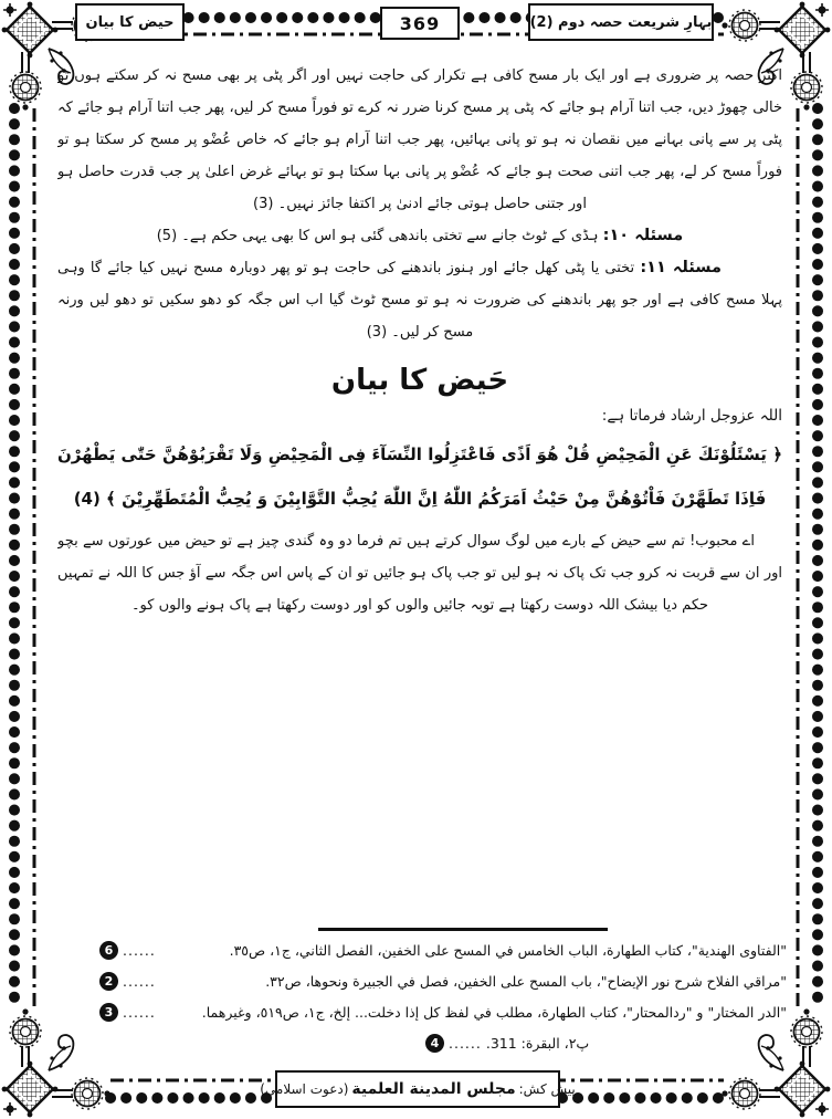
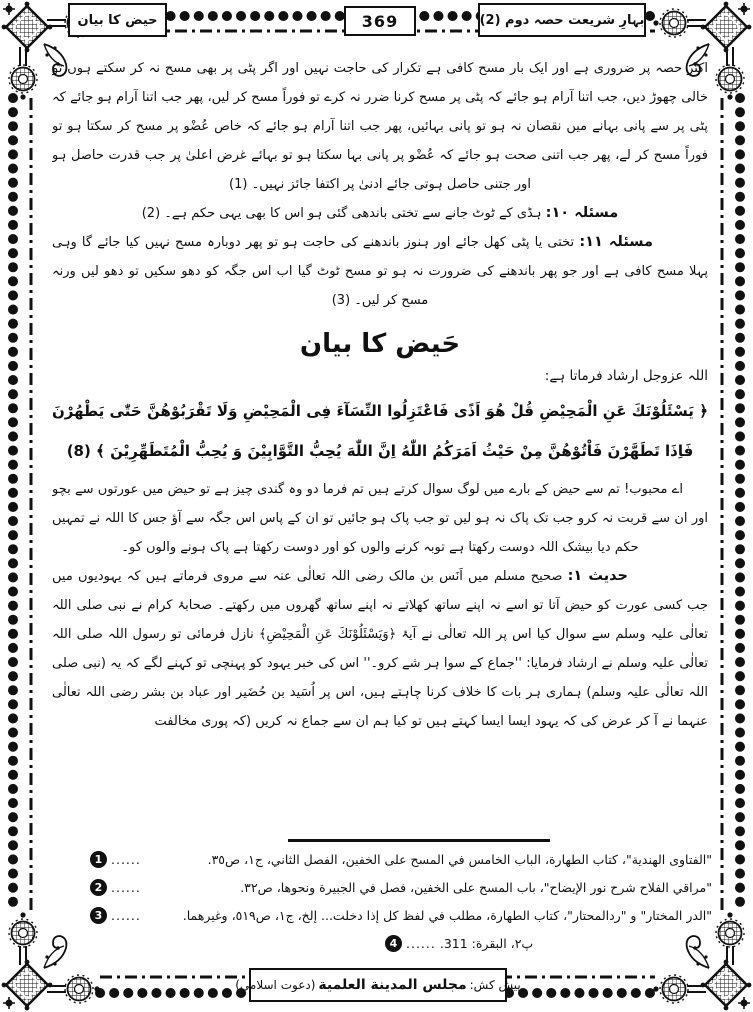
  بہارِ شریعت حصہ دوم (2)
  369
  حیض کا بیان
- اکثر حصہ پر ضروری ہے اور ایک بار مسح کافی ہے تکرار کی حاجت نہیں اور اگر پٹی پر بھی مسح نہ کر سکتے ہوں تو خالی چھوڑ دیں، جب اتنا آرام ہو جائے کہ پٹی پر مسح کرنا ضرر نہ کرے تو فوراً مسح کر لیں، پھر جب اتنا آرام ہو جائے کہ پٹی پر سے پانی بہانے میں نقصان نہ ہو تو پانی بہائیں، پھر جب اتنا آرام ہو جائے کہ خاص عُضْو پر مسح کر سکتا ہو تو فوراً مسح کر لے، پھر جب اتنی صحت ہو جائے کہ عُضْو پر پانی بہا سکتا ہو تو بہائے غرض اعلیٰ پر جب قدرت حاصل ہو اور جتنی حاصل ہوتی جائے ادنیٰ پر اکتفا جائز نہیں۔ (3)
+ اکثر حصہ پر ضروری ہے اور ایک بار مسح کافی ہے تکرار کی حاجت نہیں اور اگر پٹی پر بھی مسح نہ کر سکتے ہوں تو خالی چھوڑ دیں، جب اتنا آرام ہو جائے کہ پٹی پر مسح کرنا ضرر نہ کرے تو فوراً مسح کر لیں، پھر جب اتنا آرام ہو جائے کہ پٹی پر سے پانی بہانے میں نقصان نہ ہو تو پانی بہائیں، پھر جب اتنا آرام ہو جائے کہ خاص عُضْو پر مسح کر سکتا ہو تو فوراً مسح کر لے، پھر جب اتنی صحت ہو جائے کہ عُضْو پر پانی بہا سکتا ہو تو بہائے غرض اعلیٰ پر جب قدرت حاصل ہو اور جتنی حاصل ہوتی جائے ادنیٰ پر اکتفا جائز نہیں۔ (1)
- مسئلہ ۱۰: ہڈی کے ٹوٹ جانے سے تختی باندھی گئی ہو اس کا بھی یہی حکم ہے۔ (5)
+ مسئلہ ۱۰: ہڈی کے ٹوٹ جانے سے تختی باندھی گئی ہو اس کا بھی یہی حکم ہے۔ (2)
  مسئلہ ۱۱: تختی یا پٹی کھل جائے اور ہنوز باندھنے کی حاجت ہو تو پھر دوبارہ مسح نہیں کیا جائے گا وہی پہلا مسح کافی ہے اور جو پھر باندھنے کی ضرورت نہ ہو تو مسح ٹوٹ گیا اب اس جگہ کو دھو سکیں تو دھو لیں ورنہ مسح کر لیں۔ (3)
  حَیض کا بیان
  اللہ عزوجل ارشاد فرماتا ہے:
- ﴿ یَسْئَلُوْنَكَ عَنِ الْمَحِیْضِ قُلْ هُوَ اَذًی فَاعْتَزِلُوا النِّسَآءَ فِی الْمَحِیْضِ وَلَا تَقْرَبُوْهُنَّ حَتّٰی یَطْهُرْنَ فَاِذَا تَطَهَّرْنَ فَاْتُوْهُنَّ مِنْ حَیْثُ اَمَرَكُمُ اللّٰهُ اِنَّ اللّٰهَ یُحِبُّ التَّوَّابِیْنَ وَ یُحِبُّ الْمُتَطَهِّرِیْنَ ﴾ (4)
+ ﴿ یَسْئَلُوْنَكَ عَنِ الْمَحِیْضِ قُلْ هُوَ اَذًی فَاعْتَزِلُوا النِّسَآءَ فِی الْمَحِیْضِ وَلَا تَقْرَبُوْهُنَّ حَتّٰی یَطْهُرْنَ فَاِذَا تَطَهَّرْنَ فَاْتُوْهُنَّ مِنْ حَیْثُ اَمَرَكُمُ اللّٰهُ اِنَّ اللّٰهَ یُحِبُّ التَّوَّابِیْنَ وَ یُحِبُّ الْمُتَطَهِّرِیْنَ ﴾ (8)
- اے محبوب! تم سے حیض کے بارے میں لوگ سوال کرتے ہیں تم فرما دو وہ گندی چیز ہے تو حیض میں عورتوں سے بچو اور ان سے قربت نہ کرو جب تک پاک نہ ہو لیں تو جب پاک ہو جائیں تو ان کے پاس اس جگہ سے آؤ جس کا اللہ نے تمہیں حکم دیا بیشک اللہ دوست رکھتا ہے توبہ جائیں والوں کو اور دوست رکھتا ہے پاک ہونے والوں کو۔
+ اے محبوب! تم سے حیض کے بارے میں لوگ سوال کرتے ہیں تم فرما دو وہ گندی چیز ہے تو حیض میں عورتوں سے بچو اور ان سے قربت نہ کرو جب تک پاک نہ ہو لیں تو جب پاک ہو جائیں تو ان کے پاس اس جگہ سے آؤ جس کا اللہ نے تمہیں حکم دیا بیشک اللہ دوست رکھتا ہے توبہ کرنے والوں کو اور دوست رکھتا ہے پاک ہونے والوں کو۔
+ حدیث ۱: صحیح مسلم میں اَنَس بن مالک رضی اللہ تعالٰی عنہ سے مروی فرماتے ہیں کہ یہودیوں میں جب کسی عورت کو حیض آتا تو اسے نہ اپنے ساتھ کھلاتے نہ اپنے ساتھ گھروں میں رکھتے۔ صحابۂ کرام نے نبی صلی اللہ تعالٰی علیہ وسلم سے سوال کیا اس پر اللہ تعالٰی نے آیۂ ﴿وَیَسْئَلُوْنَكَ عَنِ الْمَحِیْضِ﴾ نازل فرمائی تو رسول اللہ صلی اللہ تعالٰی علیہ وسلم نے ارشاد فرمایا: ''جماع کے سوا ہر شے کرو۔'' اس کی خبر یہود کو پہنچی تو کہنے لگے کہ یہ (نبی صلی اللہ تعالٰی علیہ وسلم) ہماری ہر بات کا خلاف کرنا چاہتے ہیں، اس پر اُسَید بن حُضَیر اور عباد بن بشر رضی اللہ تعالٰی عنہما نے آ کر عرض کی کہ یہود ایسا ایسا کہتے ہیں تو کیا ہم ان سے جماع نہ کریں (کہ پوری مخالفت
- 6
+ 1
  ......
  "الفتاوى الهندية"، كتاب الطهارة، الباب الخامس في المسح على الخفين، الفصل الثاني، ج١، ص٣٥.
  2
  ......
  "مراقي الفلاح شرح نور الإيضاح"، باب المسح على الخفين، فصل في الجبيرة ونحوها، ص٣٢.
  3
  ......
  "الدر المختار" و "ردالمحتار"، كتاب الطهارة، مطلب في لفظ كل إذا دخلت... إلخ، ج١، ص٥١٩، وغيرهما.
  4
  ......
  پ٢، البقرة: 311.
  پیش کش:
  مجلس المدینة العلمية
  (دعوت اسلامی)
